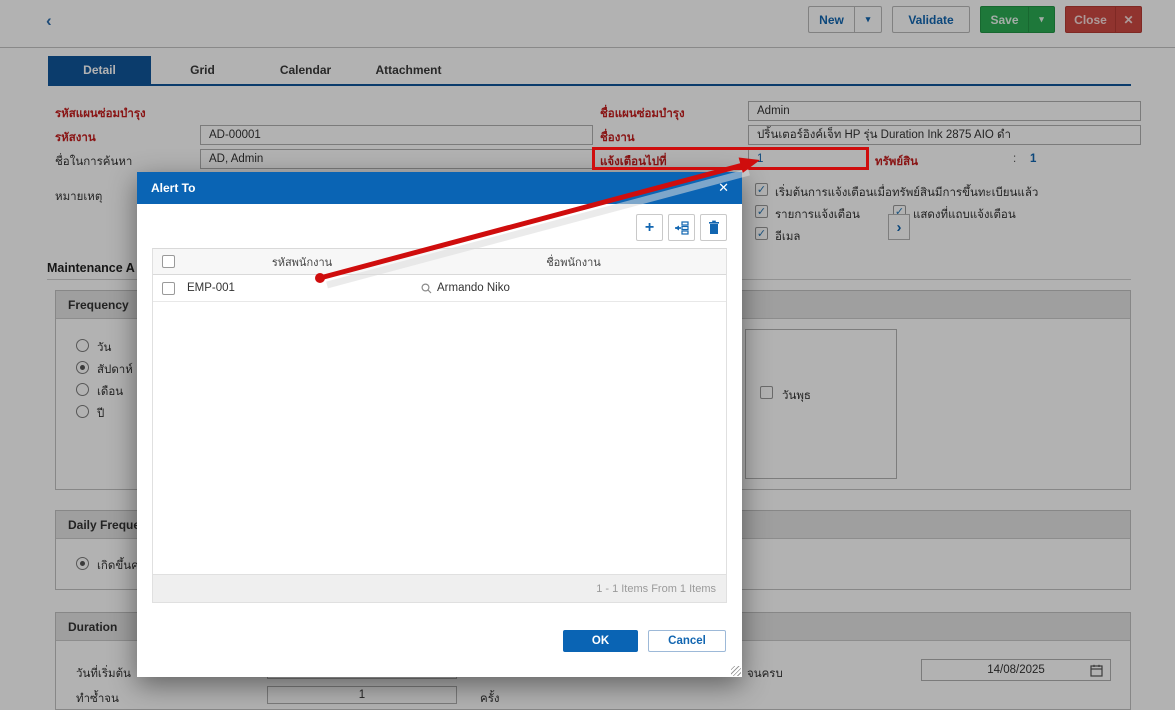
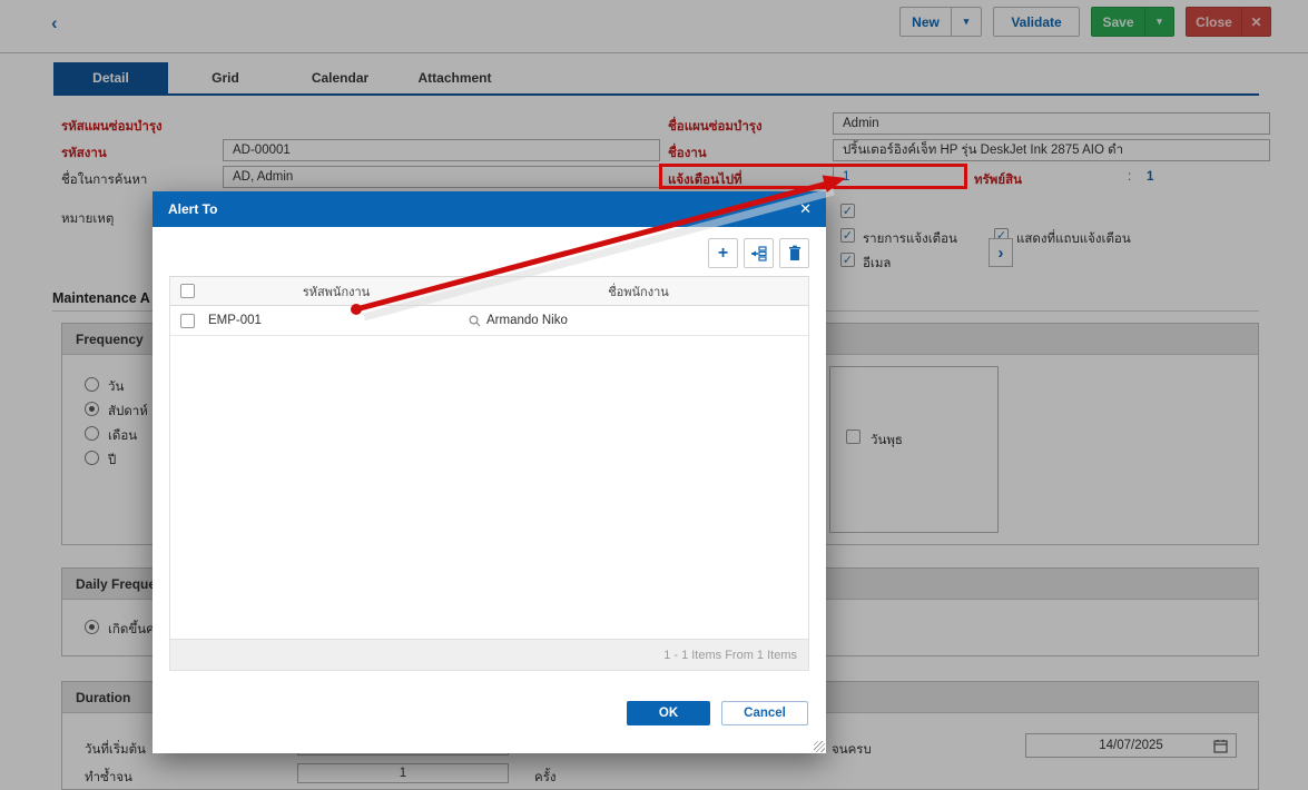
  ‹
  New
  ▾
  Validate
  Save
  ▾
  Close
  ✕
  Detail
  Grid
  Calendar
  Attachment
  รหัสแผนซ่อมบำรุง
  ชื่อแผนซ่อมบำรุง
  Admin
  รหัสงาน
  AD-00001
  ชื่องาน
- ปริ้นเตอร์อิงค์เจ็ท HP รุ่น Duration Ink 2875 AIO ดำ
+ ปริ้นเตอร์อิงค์เจ็ท HP รุ่น DeskJet Ink 2875 AIO ดำ
  ชื่อในการค้นหา
  AD, Admin
  แจ้งเตือนไปที่
  1
  ทรัพย์สิน
  :
  1
  หมายเหตุ
  ✓
- เริ่มต้นการแจ้งเตือนเมื่อทรัพย์สินมีการขึ้นทะเบียนแล้ว
  ✓
  รายการแจ้งเตือน
  ✓
  แสดงที่แถบแจ้งเตือน
  ✓
  อีเมล
  ›
  Maintenance A
  Frequency
  วัน
  สัปดาห์
  เดือน
  ปี
  วันพุธ
  Daily Frequ
  เกิดขึ้นค
  Duration
  วันที่เริ่มต้น
  ทำซ้ำจน
  1
  ครั้ง
  จนครบ
- 14/08/2025
+ 14/07/2025
  Alert To
  ✕
  +
  รหัสพนักงาน
  ชื่อพนักงาน
  EMP-001
  Armando Niko
  1 - 1 Items From 1 Items
  OK
  Cancel
